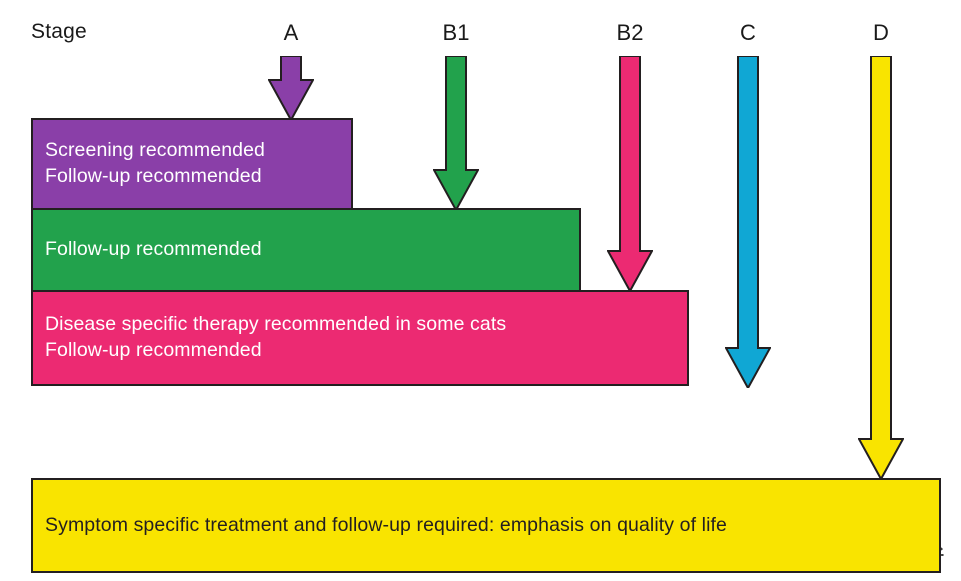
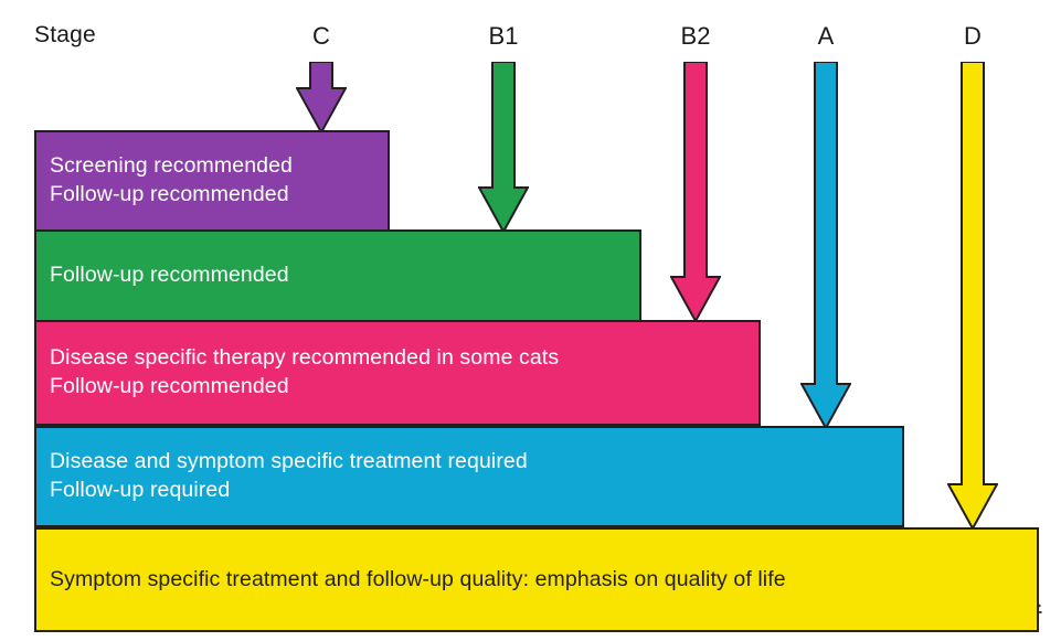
  Stage
- A
+ C
  B1
  B2
- C
+ A
  D
  Screening recommended
  Follow-up recommended
  Follow-up recommended
  Disease specific therapy recommended in some cats
  Follow-up recommended
+ Disease and symptom specific treatment required
+ Follow-up required
- Symptom specific treatment and follow-up required: emphasis on quality of life
+ Symptom specific treatment and follow-up quality: emphasis on quality of life
